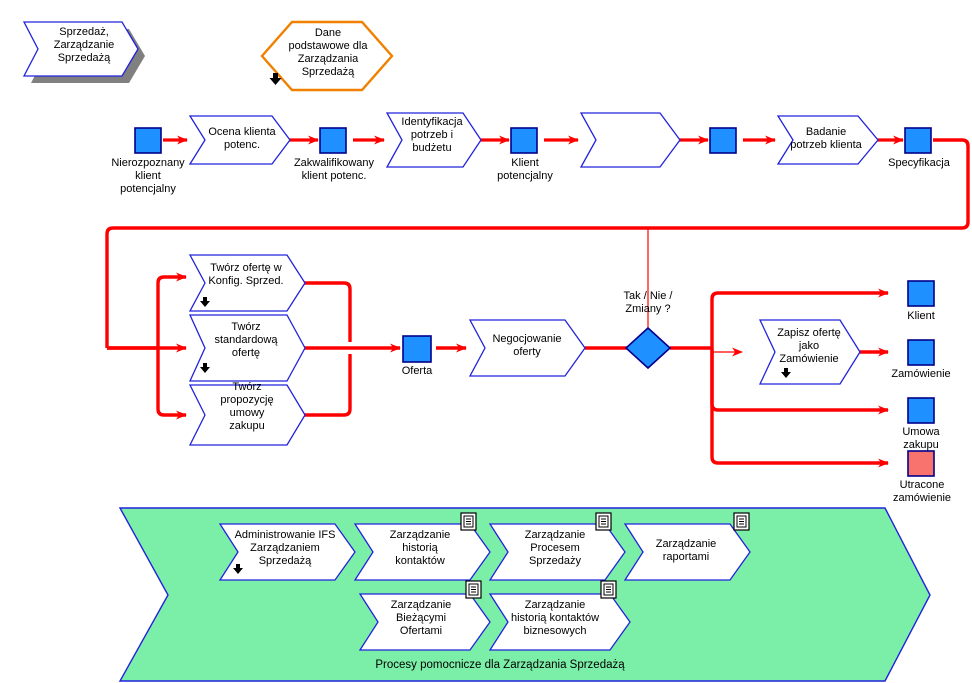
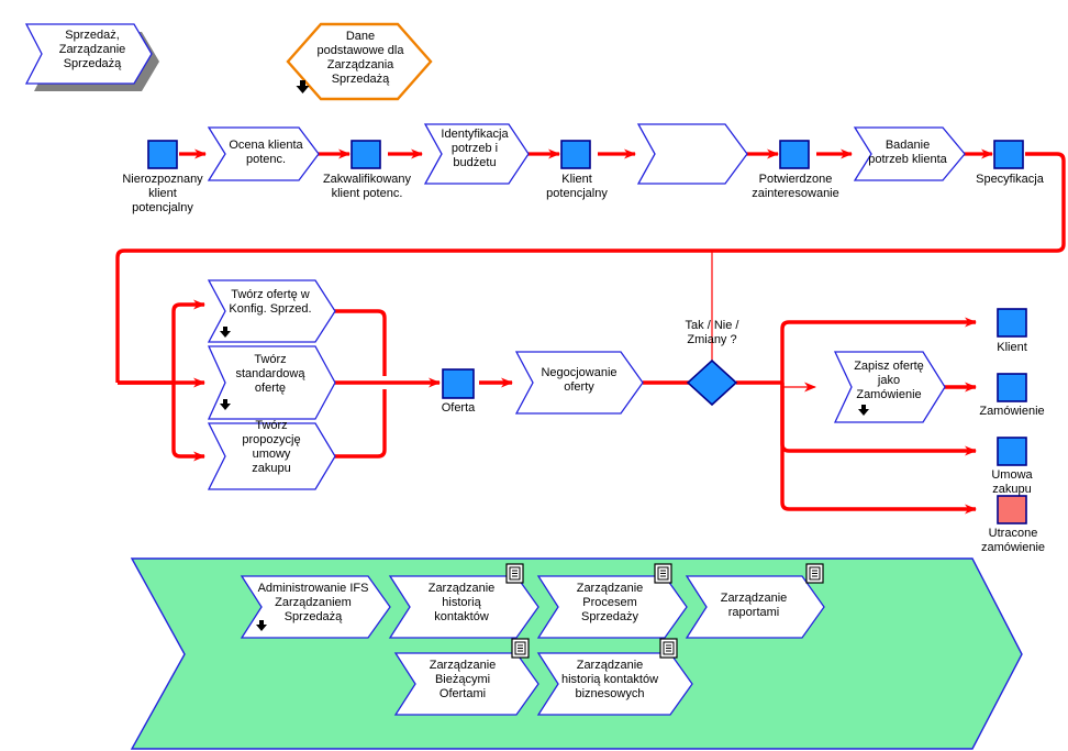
  Sprzedaż,
  Zarządzanie
  Sprzedażą
  Dane
  podstawowe dla
  Zarządzania
  Sprzedażą
  Nierozpoznany
  klient
  potencjalny
  Ocena klienta
  potenc.
  Zakwalifikowany
  klient potenc.
  Identyfikacja
  potrzeb i
  budżetu
  Klient
  potencjalny
+ Potwierdzone
+ zainteresowanie
  Badanie
  potrzeb klienta
  Specyfikacja
  Twórz ofertę w
  Konfig. Sprzed.
  Twórz
  standardową
  ofertę
  Twórz
  propozycję
  umowy
  zakupu
  Oferta
  Negocjowanie
  oferty
  Tak / Nie /
  Zmiany ?
  Zapisz ofertę
  jako
  Zamówienie
  Klient
  Zamówienie
  Umowa
  zakupu
  Utracone
  zamówienie
  Administrowanie IFS
  Zarządzaniem
  Sprzedażą
  Zarządzanie
  historią
  kontaktów
  Zarządzanie
  Procesem
  Sprzedaży
  Zarządzanie
  raportami
  Zarządzanie
  Bieżącymi
  Ofertami
  Zarządzanie
  historią kontaktów
  biznesowych
- Procesy pomocnicze dla Zarządzania Sprzedażą
